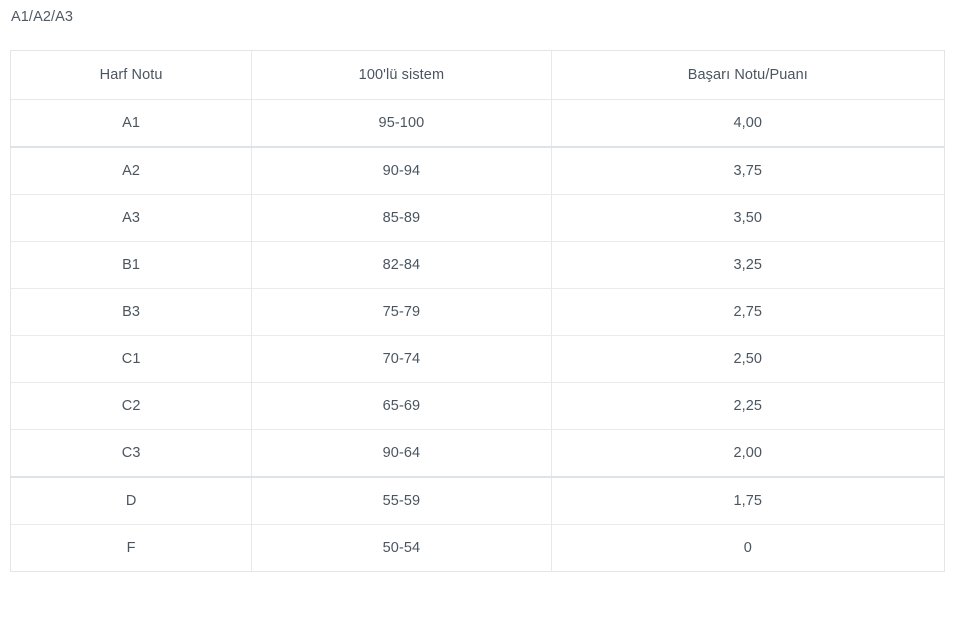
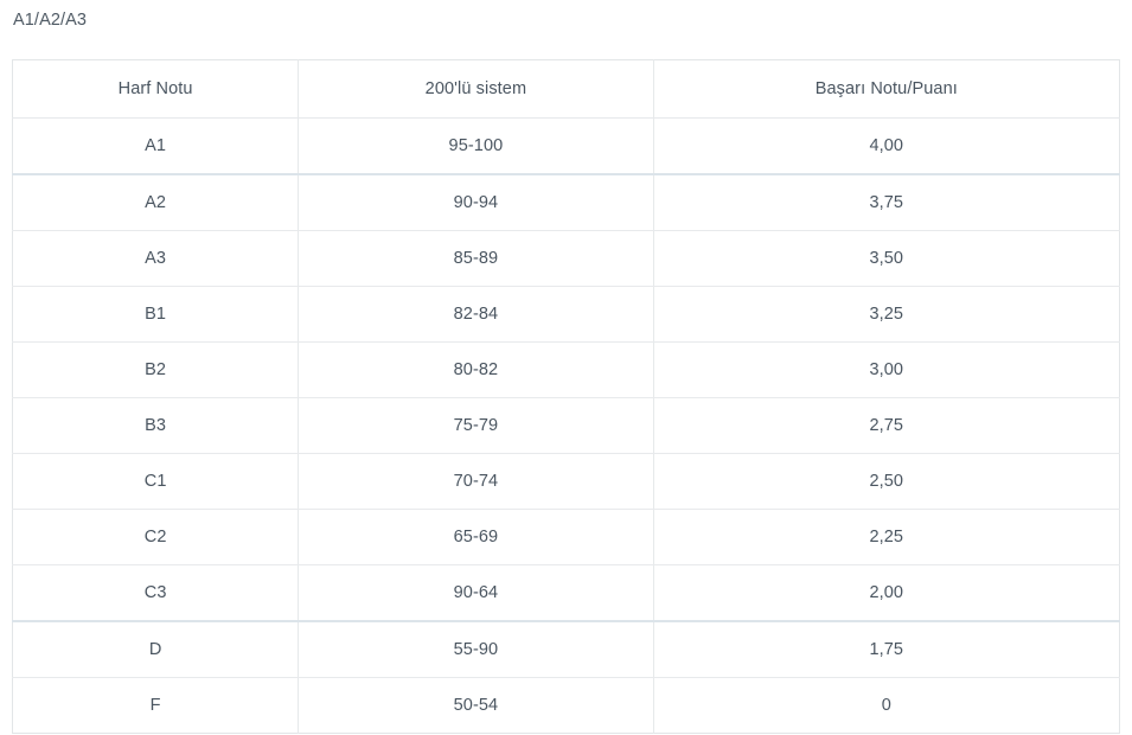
  A1/A2/A3
- Harf Notu	100'lü sistem	Başarı Notu/Puanı
+ Harf Notu	200'lü sistem	Başarı Notu/Puanı
  A1	95-100	4,00
  A2	90-94	3,75
  A3	85-89	3,50
  B1	82-84	3,25
+ B2	80-82	3,00
  B3	75-79	2,75
  C1	70-74	2,50
  C2	65-69	2,25
  C3	90-64	2,00
- D	55-59	1,75
+ D	55-90	1,75
  F	50-54	0
